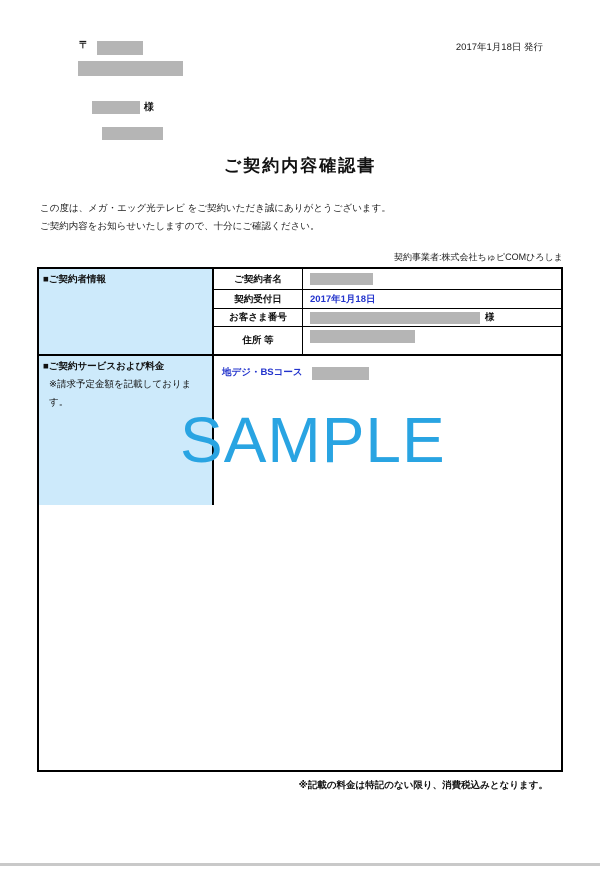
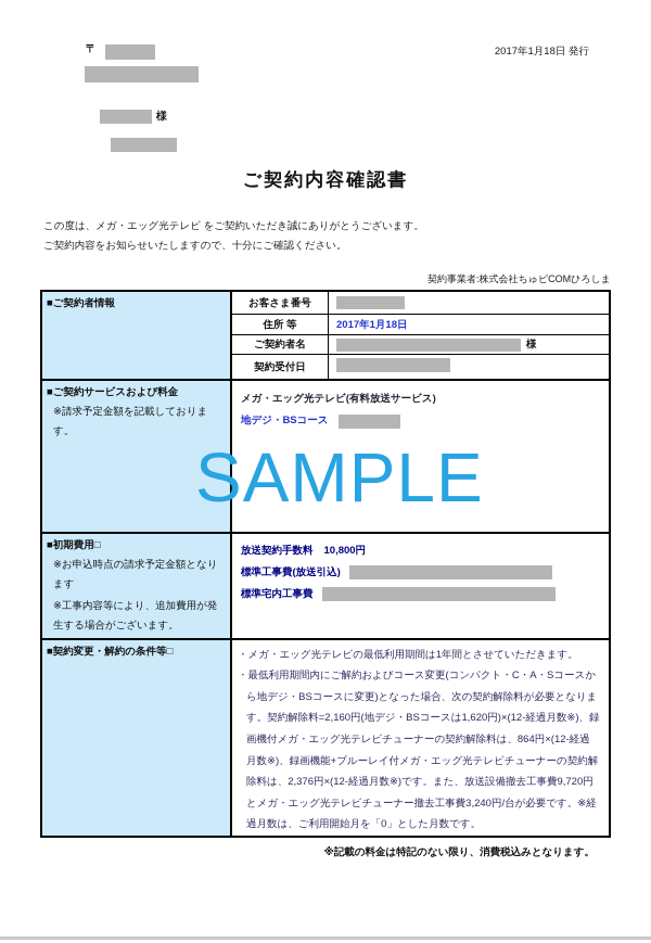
  〒
  2017年1月18日 発行
  様
  ご契約内容確認書
  この度は、メガ・エッグ光テレビ をご契約いただき誠にありがとうございます。
  ご契約内容をお知らせいたしますので、十分にご確認ください。
  契約事業者:株式会社ちゅピCOMひろしま
  ■ご契約者情報
- ご契約者名
+ お客さま番号
- 契約受付日
+ 住所 等
  2017年1月18日
- お客さま番号
+ ご契約者名
  様
- 住所 等
+ 契約受付日
  ■ご契約サービスおよび料金
  ※請求予定金額を記載しております。
+ メガ・エッグ光テレビ(有料放送サービス)
  地デジ・BSコース
+ ■初期費用□
+ ※お申込時点の請求予定金額となります
+ ※工事内容等により、追加費用が発生する場合がございます。
+ 放送契約手数料
+ 10,800円
+ 標準工事費(放送引込)
+ 標準宅内工事費
+ ■契約変更・解約の条件等□
+ ・メガ・エッグ光テレビの最低利用期間は1年間とさせていただきます。
+ ・最低利用期間内にご解約およびコース変更(コンパクト・C・A・Sコースから地デジ・BSコースに変更)となった場合、次の契約解除料が必要となります。契約解除料=2,160円(地デジ・BSコースは1,620円)×(12-経過月数※)、録画機付メガ・エッグ光テレビチューナーの契約解除料は、864円×(12-経過月数※)、録画機能+ブルーレイ付メガ・エッグ光テレビチューナーの契約解除料は、2,376円×(12-経過月数※)です。また、放送設備撤去工事費9,720円とメガ・エッグ光テレビチューナー撤去工事費3,240円/台が必要です。※経過月数は、ご利用開始月を「0」とした月数です。
  SAMPLE
  ※記載の料金は特記のない限り、消費税込みとなります。
